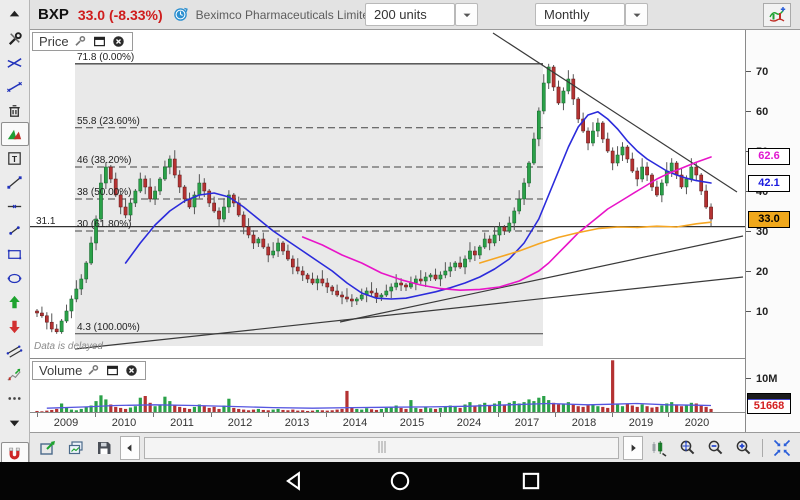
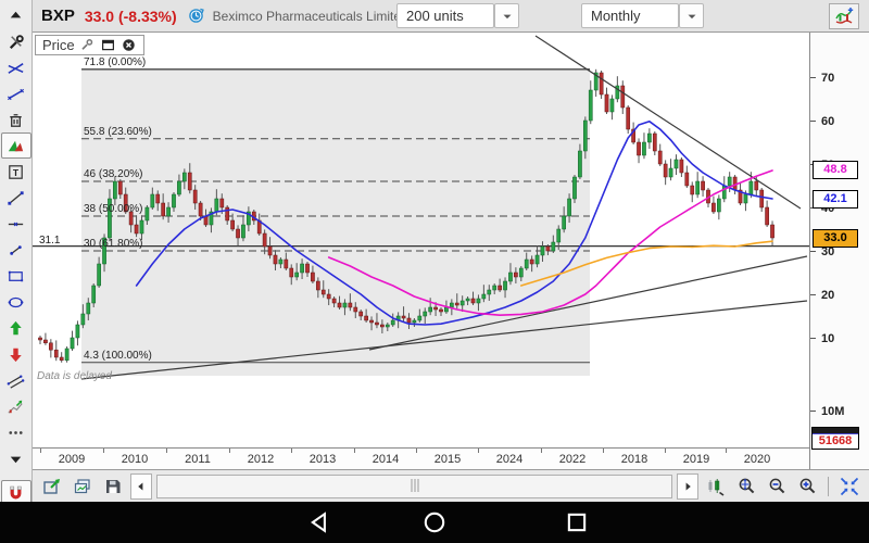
  T
  BXP
  33.0 (-8.33%)
  Beximco Pharmaceuticals Limit
  200 units
  Monthly
  Price
  31.1
  Data is delayed
  71.8 (0.00%)
  55.8 (23.60%)
  46 (38.20%)
  38 (50.00%)
  30 (61.80%)
  4.3 (100.00%)
  51668
  70
  60
  40
  30
  20
  10
- 62.6
+ 48.8
  42.1
  33.0
  10M
- Volume
  2009
  2010
  2011
  2012
  2013
  2014
  2015
  2024
- 2017
+ 2022
  2018
  2019
  2020
